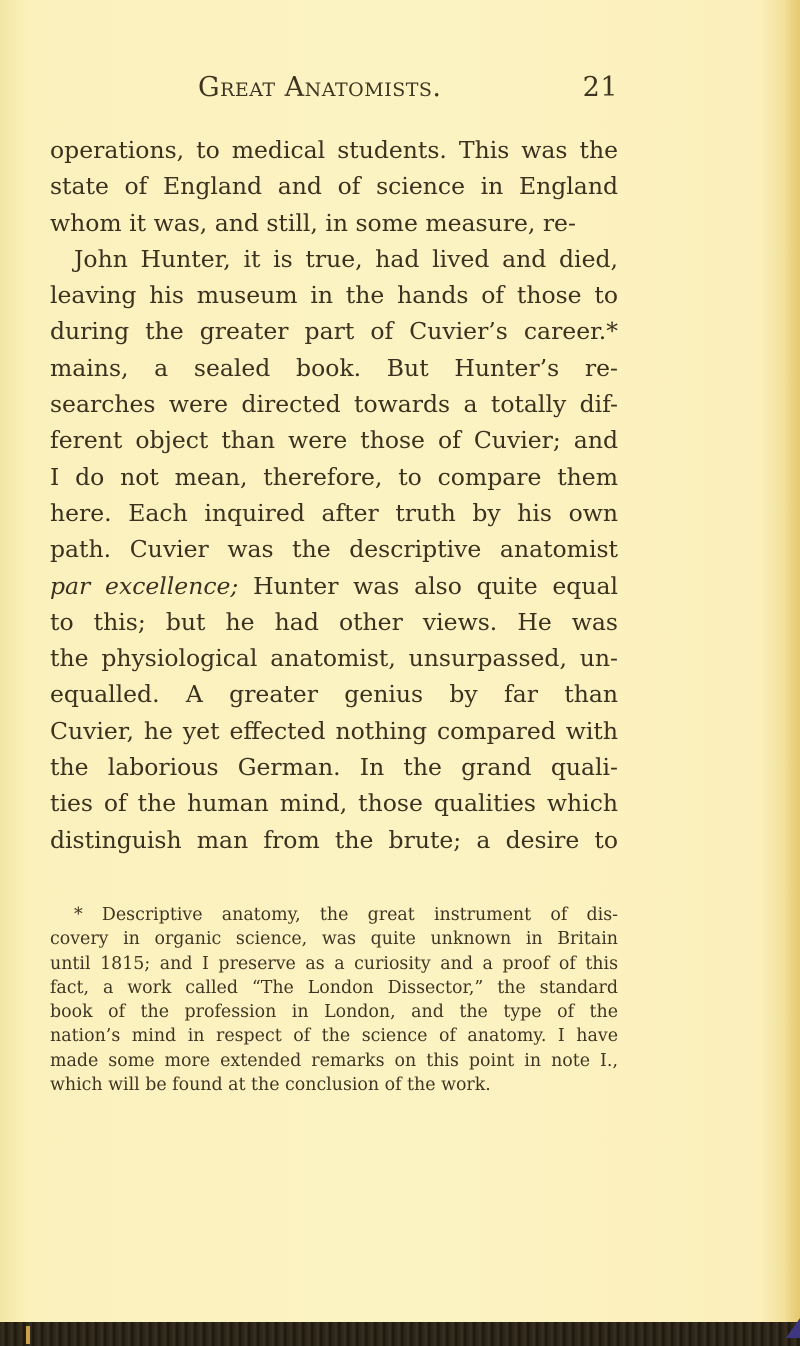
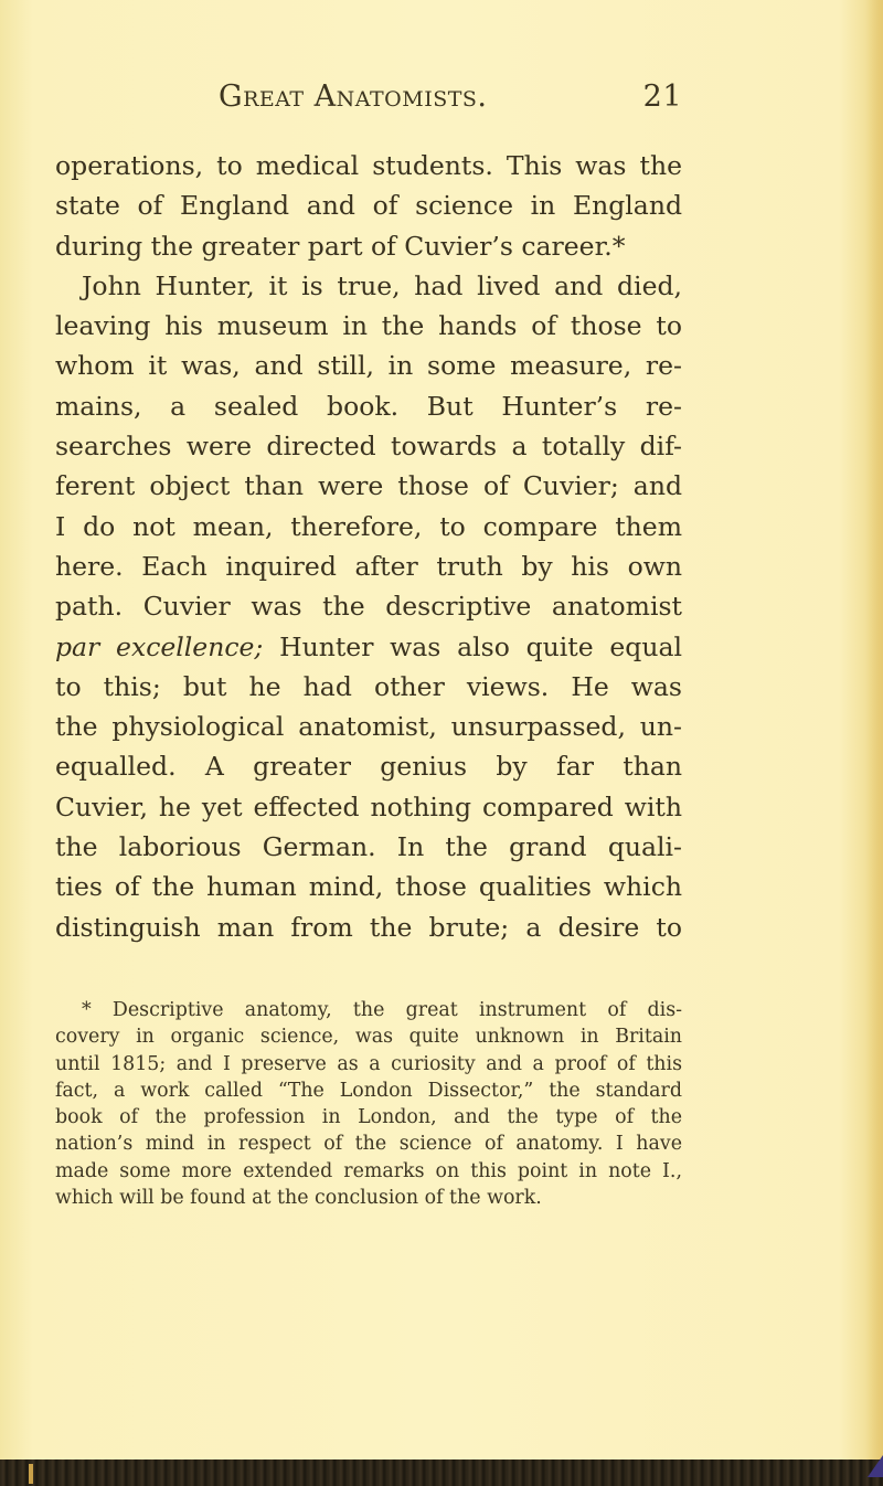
  Great Anatomists.
  21
  operations, to medical students. This was the
  state of England and of science in England
- whom it was, and still, in some measure, re-
+ during the greater part of Cuvier’s career.*
  John Hunter, it is true, had lived and died,
  leaving his museum in the hands of those to
- during the greater part of Cuvier’s career.*
+ whom it was, and still, in some measure, re-
  mains, a sealed book. But Hunter’s re-
  searches were directed towards a totally dif-
  ferent object than were those of Cuvier; and
  I do not mean, therefore, to compare them
  here. Each inquired after truth by his own
  path. Cuvier was the descriptive anatomist
  par excellence; Hunter was also quite equal
  to this; but he had other views. He was
  the physiological anatomist, unsurpassed, un-
  equalled. A greater genius by far than
  Cuvier, he yet effected nothing compared with
  the laborious German. In the grand quali-
  ties of the human mind, those qualities which
  distinguish man from the brute; a desire to
  * Descriptive anatomy, the great instrument of dis-
  covery in organic science, was quite unknown in Britain
  until 1815; and I preserve as a curiosity and a proof of this
  fact, a work called “The London Dissector,” the standard
  book of the profession in London, and the type of the
  nation’s mind in respect of the science of anatomy. I have
  made some more extended remarks on this point in note I.,
  which will be found at the conclusion of the work.
